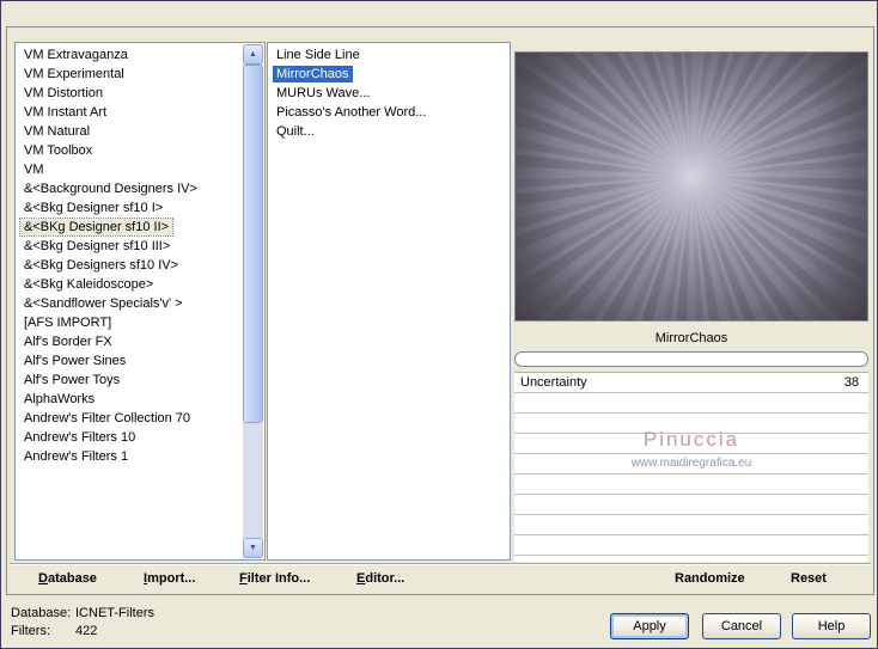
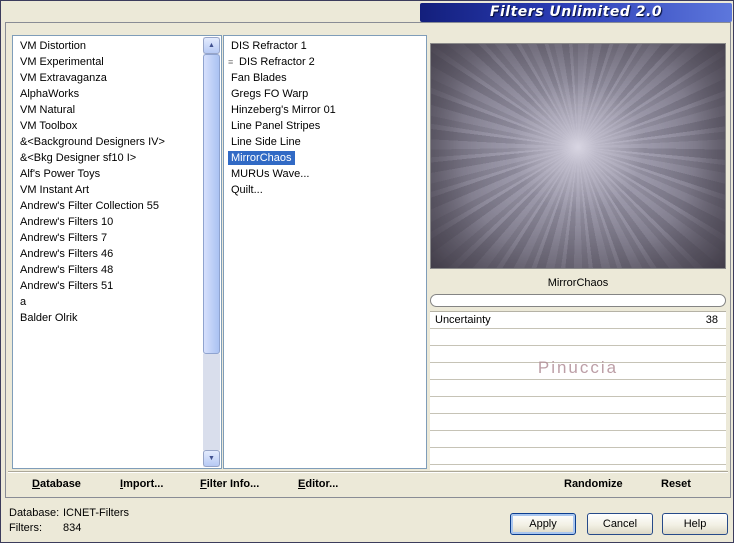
+ Filters Unlimited 2.0
- VM Extravaganza
+ VM Distortion
  VM Experimental
- VM Distortion
+ VM Extravaganza
- VM Instant Art
+ AlphaWorks
  VM Natural
  VM Toolbox
- VM
  &<Background Designers IV>
  &<Bkg Designer sf10 I>
- &<BKg Designer sf10 II>
- &<Bkg Designer sf10 III>
- &<Bkg Designers sf10 IV>
- &<Bkg Kaleidoscope>
- &<Sandflower Specials'v' >
- [AFS IMPORT]
- Alf's Border FX
- Alf's Power Sines
  Alf's Power Toys
- AlphaWorks
+ VM Instant Art
- Andrew's Filter Collection 70
+ Andrew's Filter Collection 55
  Andrew's Filters 10
- Andrew's Filters 1
+ Andrew's Filters 7
+ Andrew's Filters 46
+ Andrew's Filters 48
+ Andrew's Filters 51
+ a
+ Balder Olrik
+ DIS Refractor 1
+ ≡ DIS Refractor 2
+ Fan Blades
+ Gregs FO Warp
+ Hinzeberg's Mirror 01
+ Line Panel Stripes
  Line Side Line
  MirrorChaos
  MURUs Wave...
- Picasso's Another Word...
  Quilt...
  MirrorChaos
  Uncertainty
  38
  Pinuccia
- www.maidiregrafica.eu
  Database
  Import...
  Filter Info...
  Editor...
  Randomize
  Reset
  Database:
  ICNET-Filters
  Filters:
- 422
+ 834
  Apply
  Cancel
  Help
